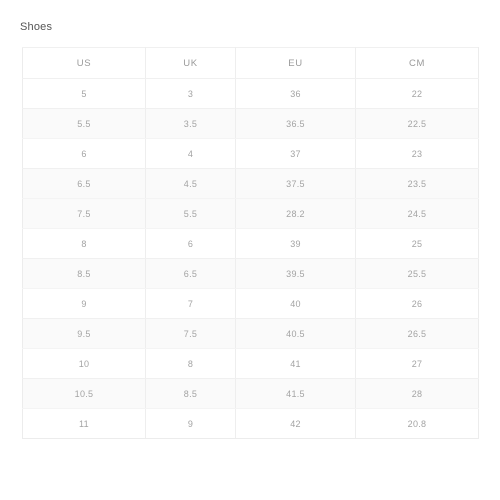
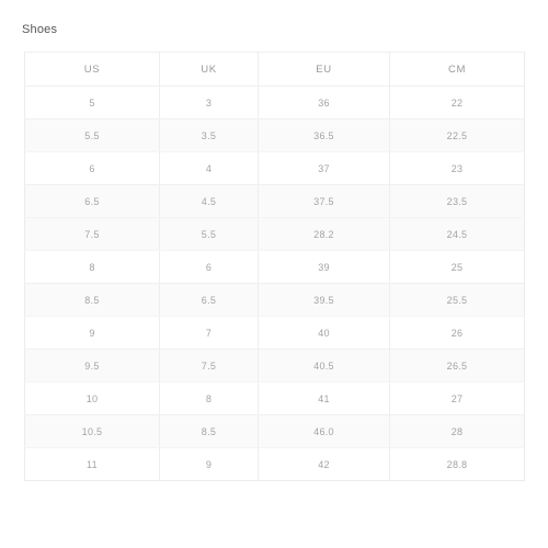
  Shoes
  US	UK	EU	CM
  5	3	36	22
  5.5	3.5	36.5	22.5
  6	4	37	23
  6.5	4.5	37.5	23.5
  7.5	5.5	28.2	24.5
  8	6	39	25
  8.5	6.5	39.5	25.5
  9	7	40	26
  9.5	7.5	40.5	26.5
  10	8	41	27
- 10.5	8.5	41.5	28
+ 10.5	8.5	46.0	28
- 11	9	42	20.8
+ 11	9	42	28.8
